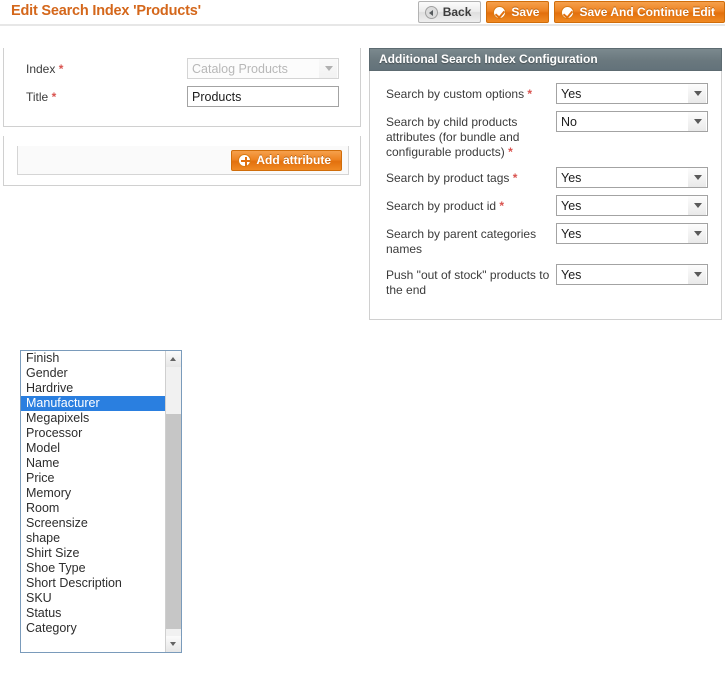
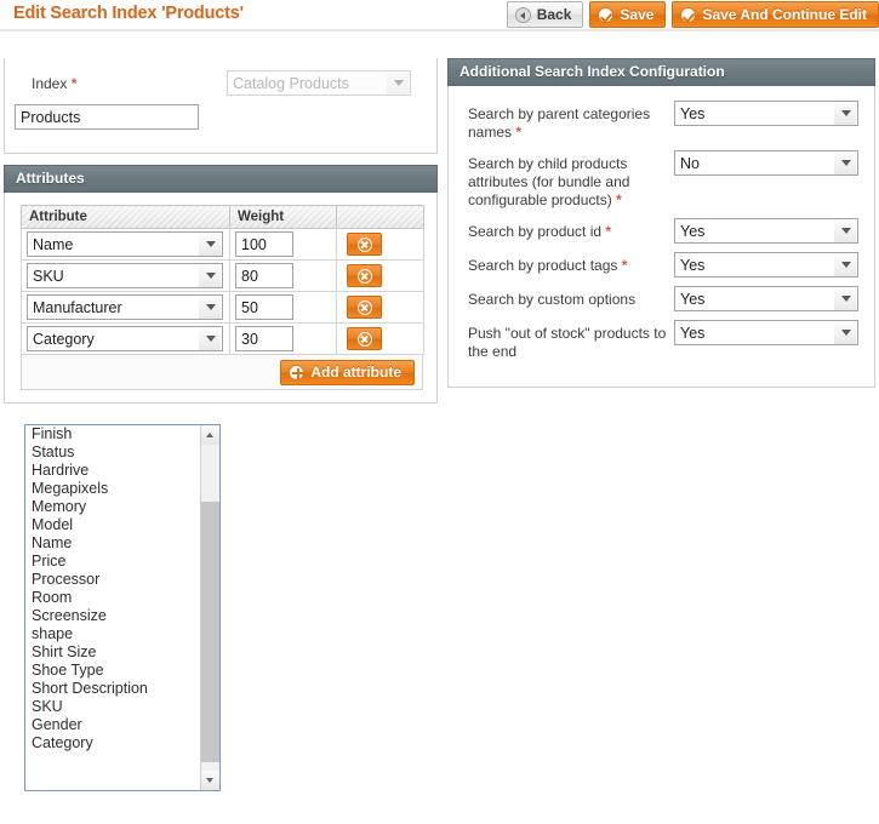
  Edit Search Index 'Products'
  Back
  Save
  Save And Continue Edit
  Index *
  Catalog Products
- Title *
  Products
+ Attributes
+ Attribute	Weight
+ Name	100
+ SKU	80
+ Manufacturer	50
+ Category	30
  Add attribute
  Additional Search Index Configuration
- Search by custom options *
+ Search by parent categories names *
  Yes
  Search by child products attributes (for bundle and configurable products) *
  No
- Search by product tags *
+ Search by product id *
  Yes
- Search by product id *
+ Search by product tags *
  Yes
- Search by parent categories names
+ Search by custom options
  Yes
  Push "out of stock" products to the end
  Yes
  Finish
- Gender
+ Status
  Hardrive
- Manufacturer
  Megapixels
- Processor
+ Memory
  Model
  Name
  Price
- Memory
+ Processor
  Room
  Screensize
  shape
  Shirt Size
  Shoe Type
  Short Description
  SKU
- Status
+ Gender
  Category
